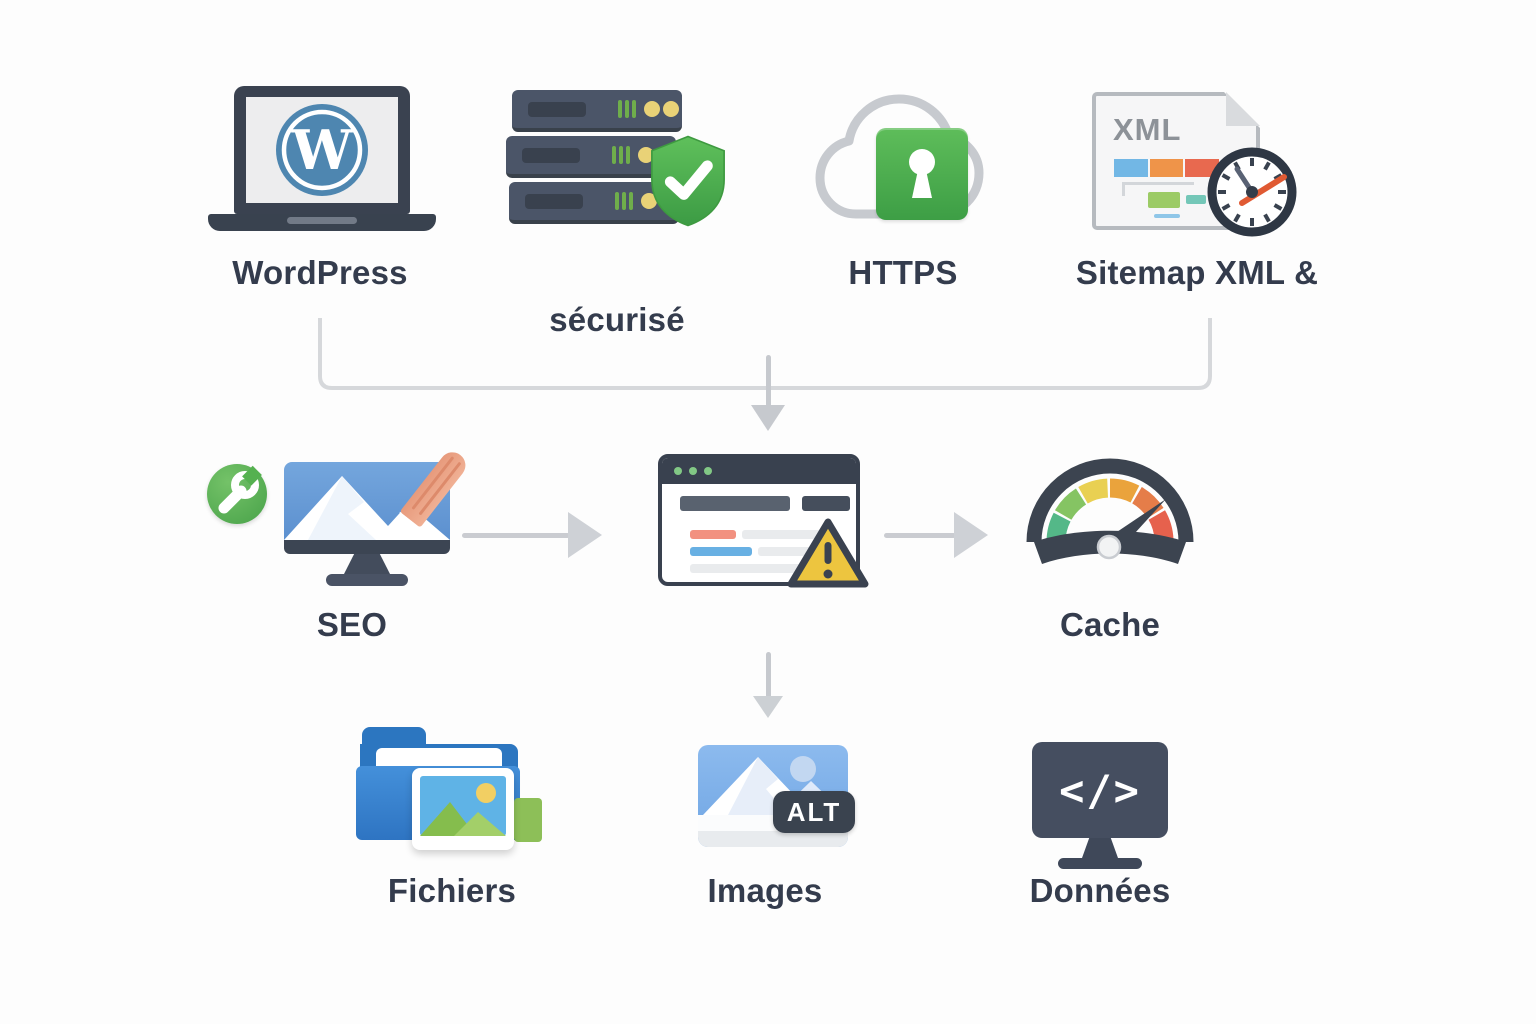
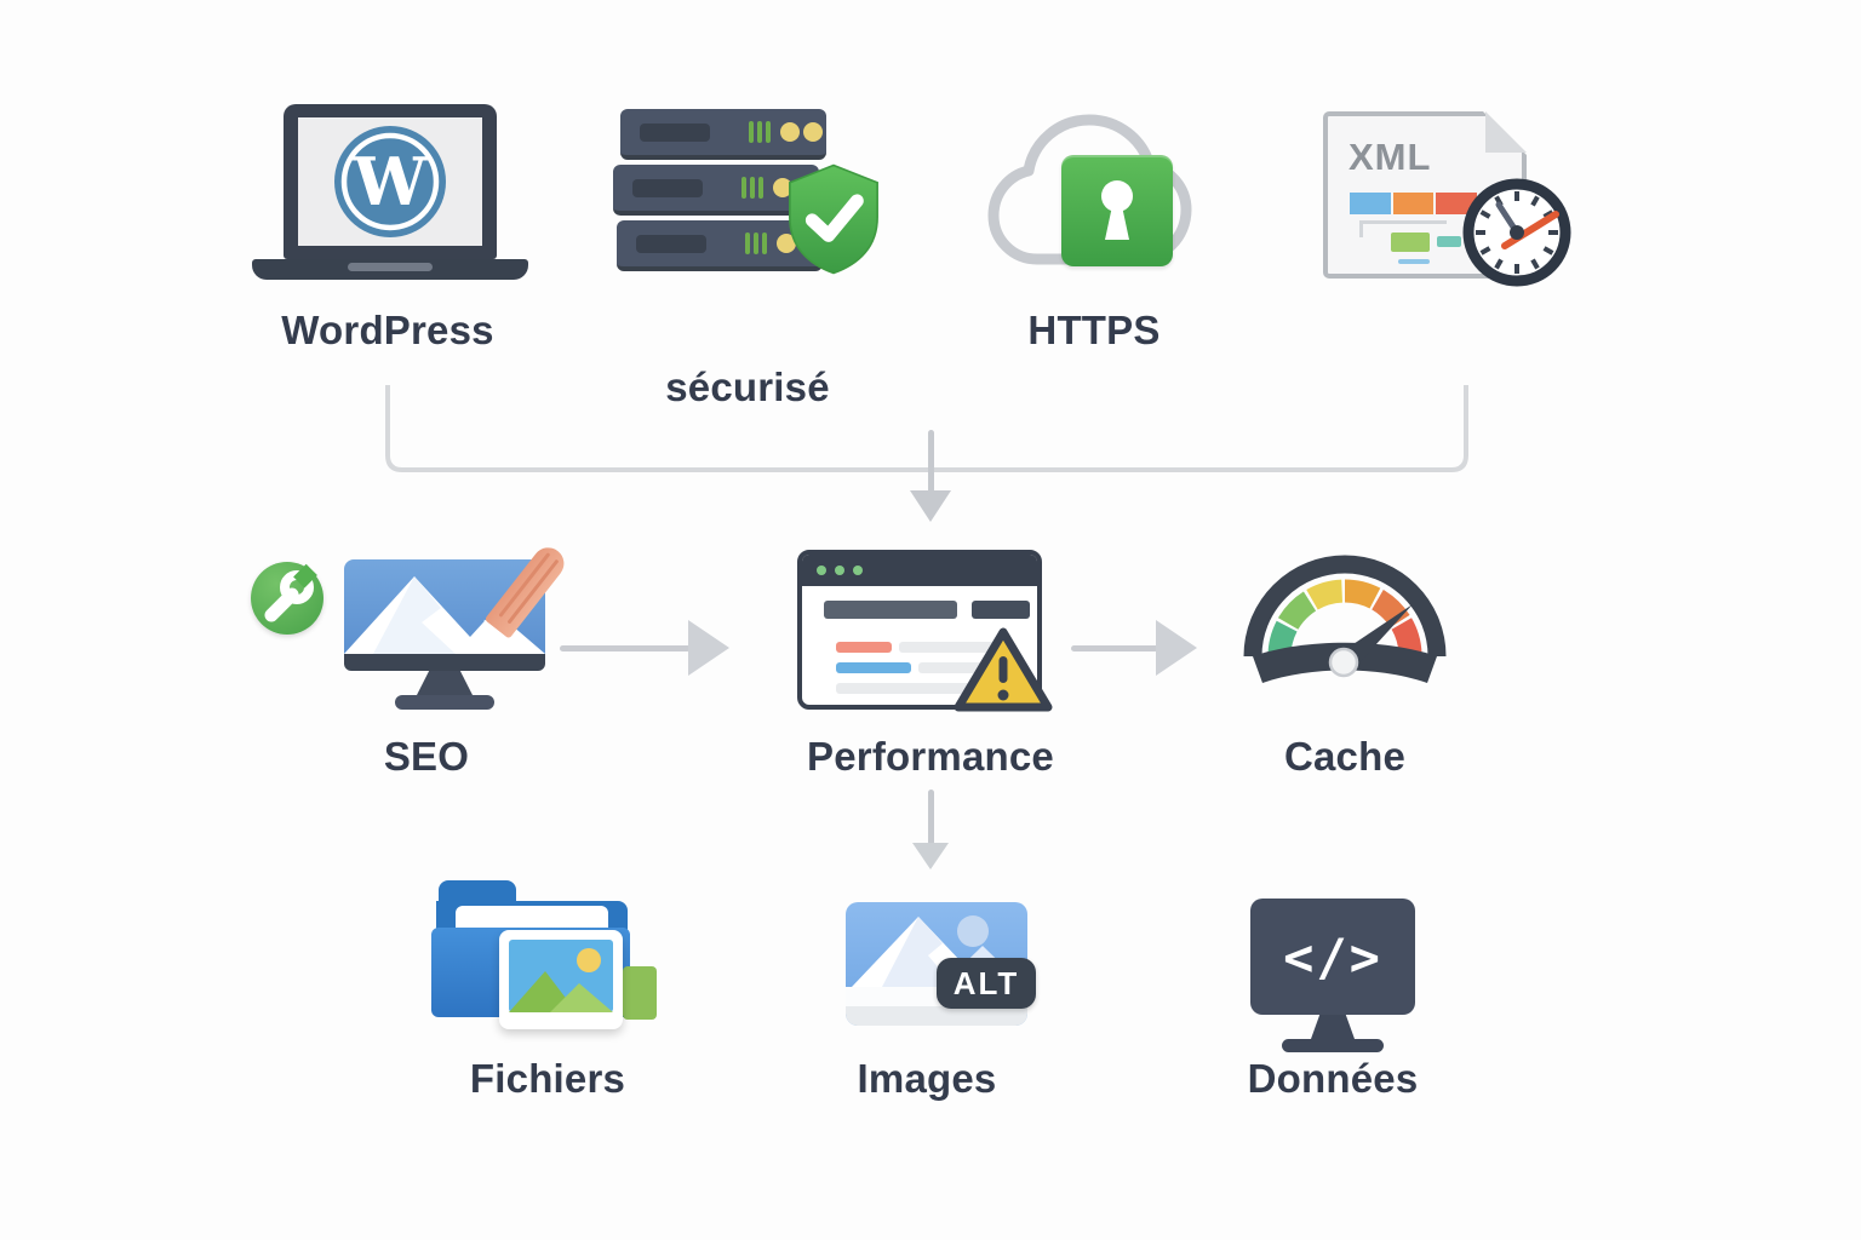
  W
  WordPress
  sécurisé
  HTTPS
  XML
- Sitemap XML &
  SEO
+ Performance
  Cache
  Fichiers
  ALT
  Images
  </>
  Données
